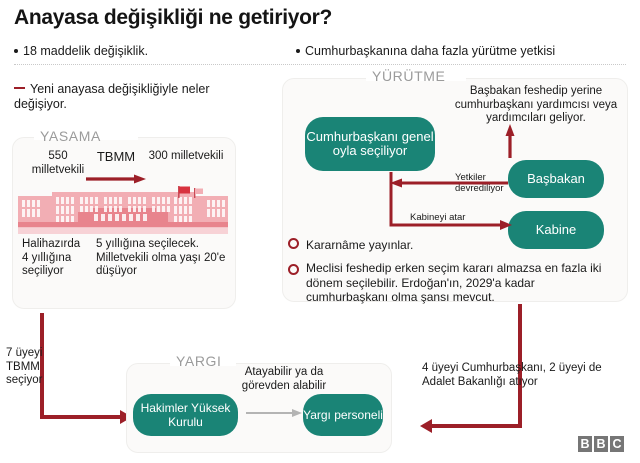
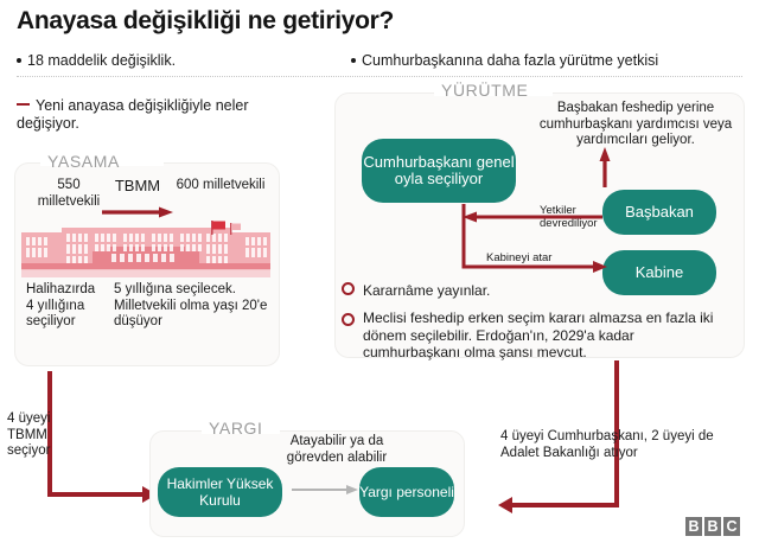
  Anayasa değişikliği ne getiriyor?
  18 maddelik değişiklik.
  Cumhurbaşkanına daha fazla yürütme yetkisi
  Yeni anayasa değişikliğiyle neler değişiyor.
  YASAMA
  550 milletvekili
  TBMM
- 300 milletvekili
+ 600 milletvekili
  Halihazırda 4 yıllığına seçiliyor
  5 yıllığına seçilecek. Milletvekili olma yaşı 20'e düşüyor
  YÜRÜTME
  Başbakan feshedip yerine cumhurbaşkanı yardımcısı veya yardımcıları geliyor.
  Cumhurbaşkanı genel oyla seçiliyor
  Başbakan
  Kabine
  Yetkiler devrediliyor
  Kabineyi atar
  Kararnâme yayınlar.
  Meclisi feshedip erken seçim kararı almazsa en fazla iki dönem seçilebilir. Erdoğan'ın, 2029'a kadar cumhurbaşkanı olma şansı mevcut.
- 7 üyeyi TBMM seçiyor
+ 4 üyeyi TBMM seçiyor
  YARGI
  Hakimler Yüksek Kurulu
  Yargı personeli
  Atayabilir ya da görevden alabilir
  4 üyeyi Cumhurbaşkanı, 2 üyeyi de Adalet Bakanlığı atıyor
  B
  B
  C
